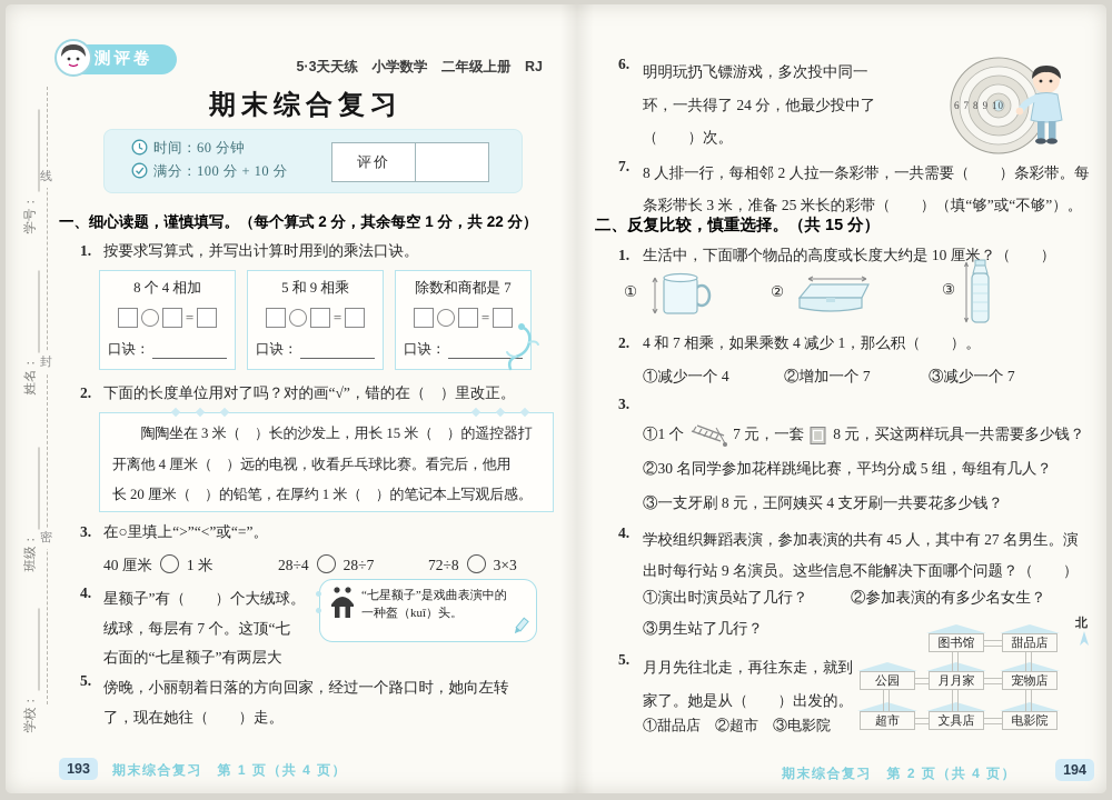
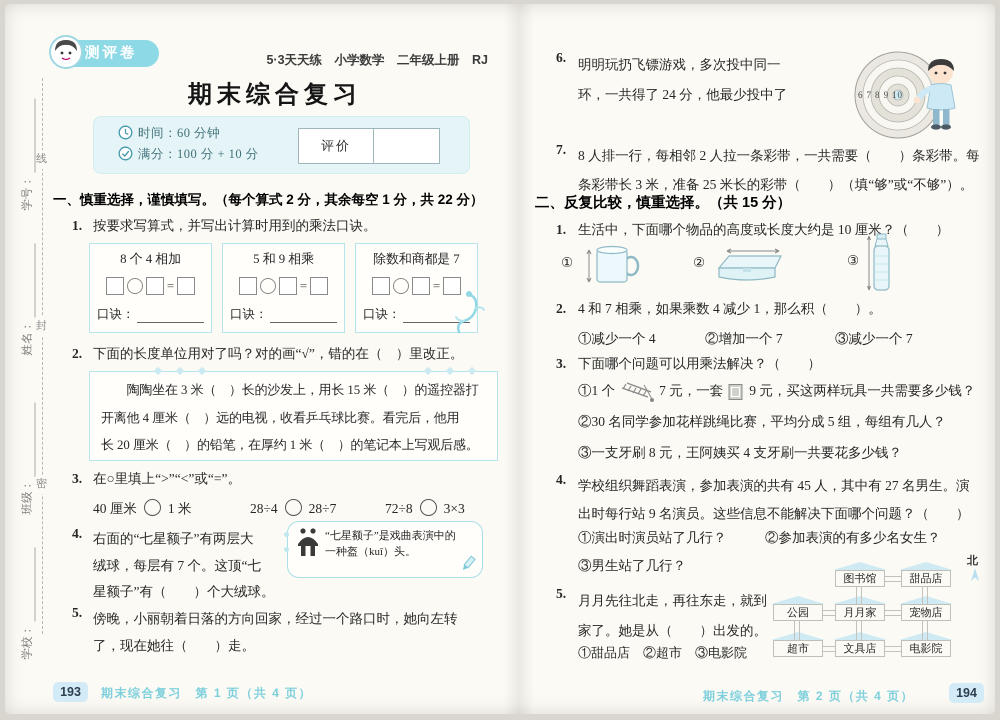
  线
  封
  密
  测评卷
  5·3天天练 小学数学 二年级上册 RJ
  期末综合复习
  时间：60 分钟
  满分：100 分 + 10 分
  评价
- 一、细心读题，谨慎填写。（每个算式 2 分，其余每空 1 分，共 22 分）
+ 一、慎重选择，谨慎填写。（每个算式 2 分，其余每空 1 分，共 22 分）
  1.
  按要求写算式，并写出计算时用到的乘法口诀。
  8 个 4 相加
  =
  口诀：
  5 和 9 相乘
  =
  口诀：
  除数和商都是 7
  =
  口诀：
  2.
  下面的长度单位用对了吗？对的画“√”，错的在（ ）里改正。
  陶陶坐在 3 米（ ）长的沙发上，用长 15 米（ ）的遥控器打
  开离他 4 厘米（ ）远的电视，收看乒乓球比赛。看完后，他用
  长 20 厘米（ ）的铅笔，在厚约 1 米（ ）的笔记本上写观后感。
  3.
  在○里填上“>”“<”或“=”。
  40 厘米 1 米
  28÷4 28÷7
  72÷8 3×3
  4.
- 星额子”有（ ）个大绒球。
+ 右面的“七星额子”有两层大
  绒球，每层有 7 个。这顶“七
- 右面的“七星额子”有两层大
+ 星额子”有（ ）个大绒球。
  “七星额子”是戏曲表演中的一种盔（kuī）头。
  5.
  傍晚，小丽朝着日落的方向回家，经过一个路口时，她向左转
  了，现在她往（ ）走。
  193
  期末综合复习 第 1 页（共 4 页）
  6.
  明明玩扔飞镖游戏，多次投中同一
  环，一共得了 24 分，他最少投中了
- （ ）次。
  6 7 8 9 10
  7.
  8 人排一行，每相邻 2 人拉一条彩带，一共需要（ ）条彩带。每
  条彩带长 3 米，准备 25 米长的彩带（ ）（填“够”或“不够”）。
  二、反复比较，慎重选择。（共 15 分）
  1.
  生活中，下面哪个物品的高度或长度大约是 10 厘米？（ ）
  ①
  ②
  ③
  2.
  4 和 7 相乘，如果乘数 4 减少 1，那么积（ ）。
  ①减少一个 4
  ②增加一个 7
  ③减少一个 7
  3.
+ 下面哪个问题可以用乘法解决？（ ）
  ①1 个
  7 元，一套
- 8 元，买这两样玩具一共需要多少钱？
+ 9 元，买这两样玩具一共需要多少钱？
  ②30 名同学参加花样跳绳比赛，平均分成 5 组，每组有几人？
  ③一支牙刷 8 元，王阿姨买 4 支牙刷一共要花多少钱？
  4.
  学校组织舞蹈表演，参加表演的共有 45 人，其中有 27 名男生。演
  出时每行站 9 名演员。这些信息不能解决下面哪个问题？（ ）
  ①演出时演员站了几行？
  ②参加表演的有多少名女生？
  ③男生站了几行？
  5.
  月月先往北走，再往东走，就到
  家了。她是从（ ）出发的。
  ①甜品店 ②超市 ③电影院
  图书馆
  甜品店
  公园
  月月家
  宠物店
  超市
  文具店
  电影院
  北
  期末综合复习 第 2 页（共 4 页）
  194
